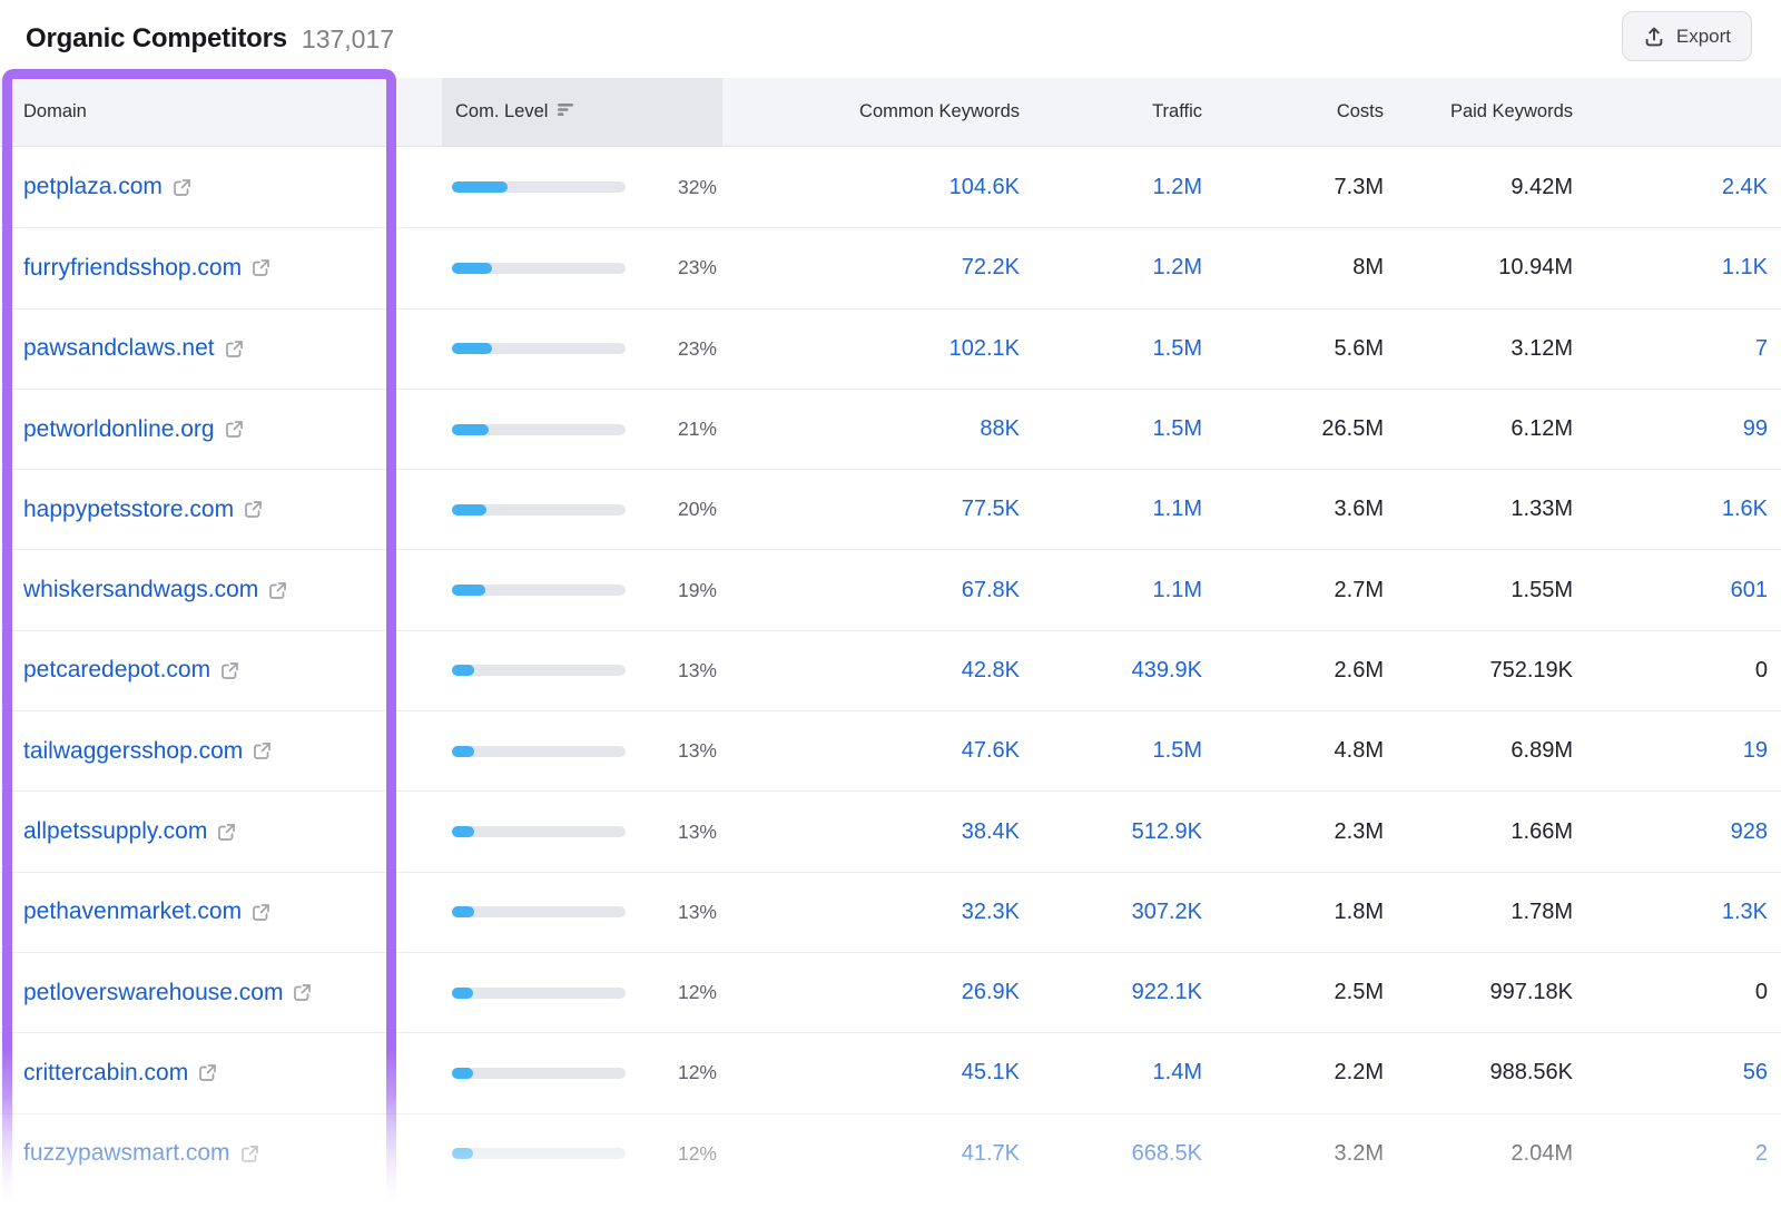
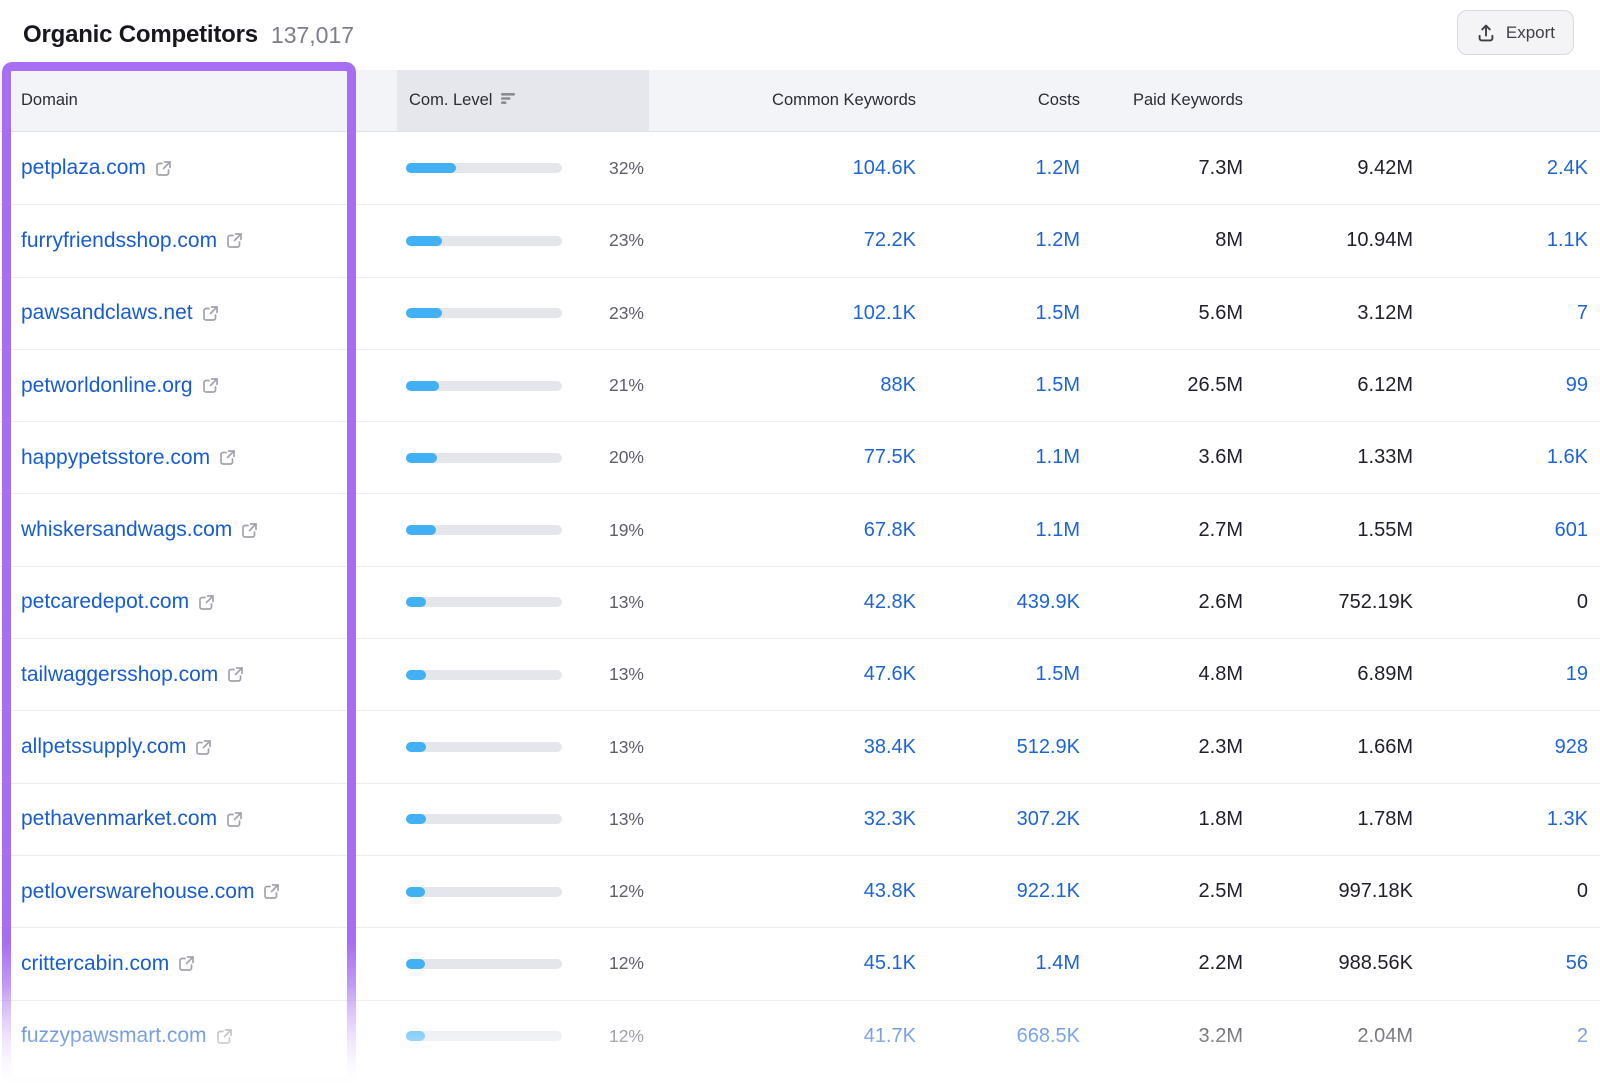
  Organic Competitors
  137,017
  Export
  Domain
  Com. Level
  Common Keywords
- Traffic
  Costs
  Paid Keywords
  petplaza.com
  32%
  104.6K
  1.2M
  7.3M
  9.42M
  2.4K
  furryfriendsshop.com
  23%
  72.2K
  1.2M
  8M
  10.94M
  1.1K
  pawsandclaws.net
  23%
  102.1K
  1.5M
  5.6M
  3.12M
  7
  petworldonline.org
  21%
  88K
  1.5M
  26.5M
  6.12M
  99
  happypetsstore.com
  20%
  77.5K
  1.1M
  3.6M
  1.33M
  1.6K
  whiskersandwags.com
  19%
  67.8K
  1.1M
  2.7M
  1.55M
  601
  petcaredepot.com
  13%
  42.8K
  439.9K
  2.6M
  752.19K
  0
  tailwaggersshop.com
  13%
  47.6K
  1.5M
  4.8M
  6.89M
  19
  allpetssupply.com
  13%
  38.4K
  512.9K
  2.3M
  1.66M
  928
  pethavenmarket.com
  13%
  32.3K
  307.2K
  1.8M
  1.78M
  1.3K
  petloverswarehouse.com
  12%
- 26.9K
+ 43.8K
  922.1K
  2.5M
  997.18K
  0
  crittercabin.com
  12%
  45.1K
  1.4M
  2.2M
  988.56K
  56
